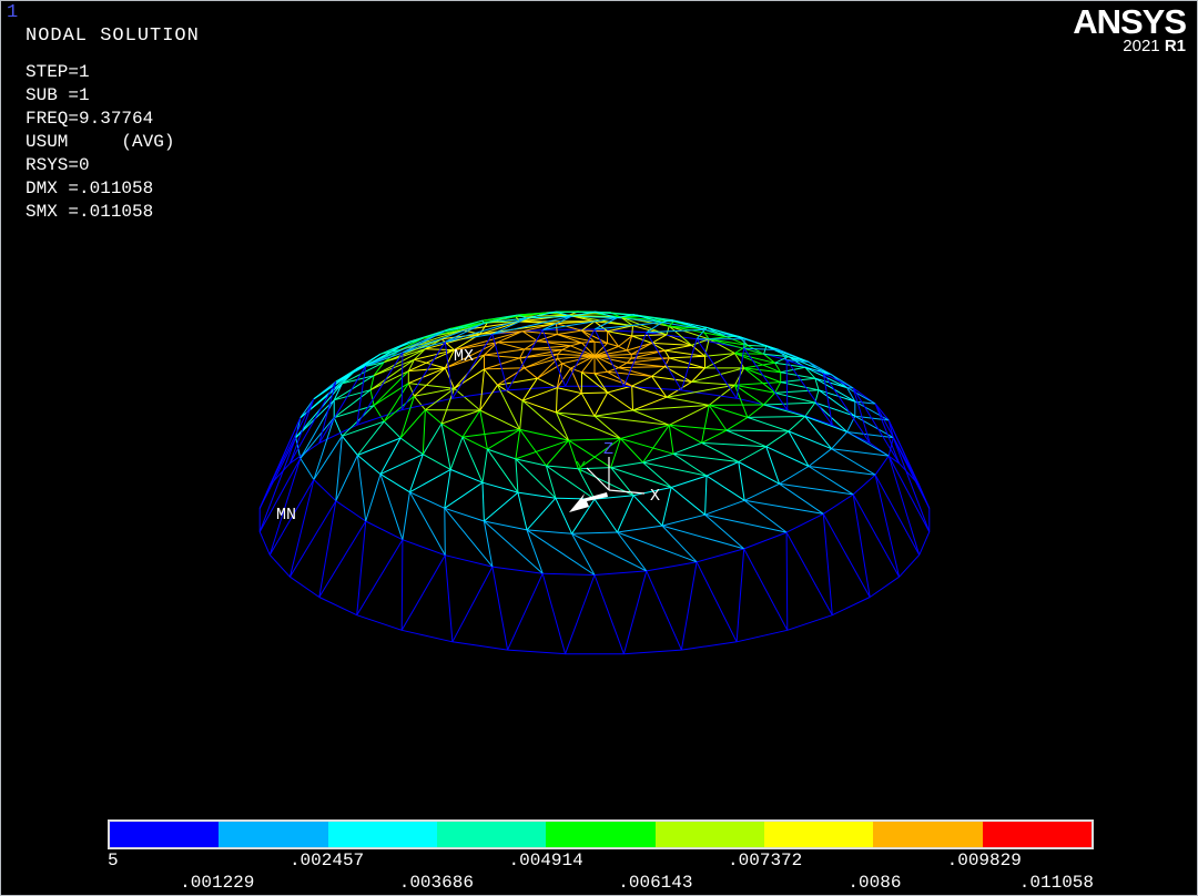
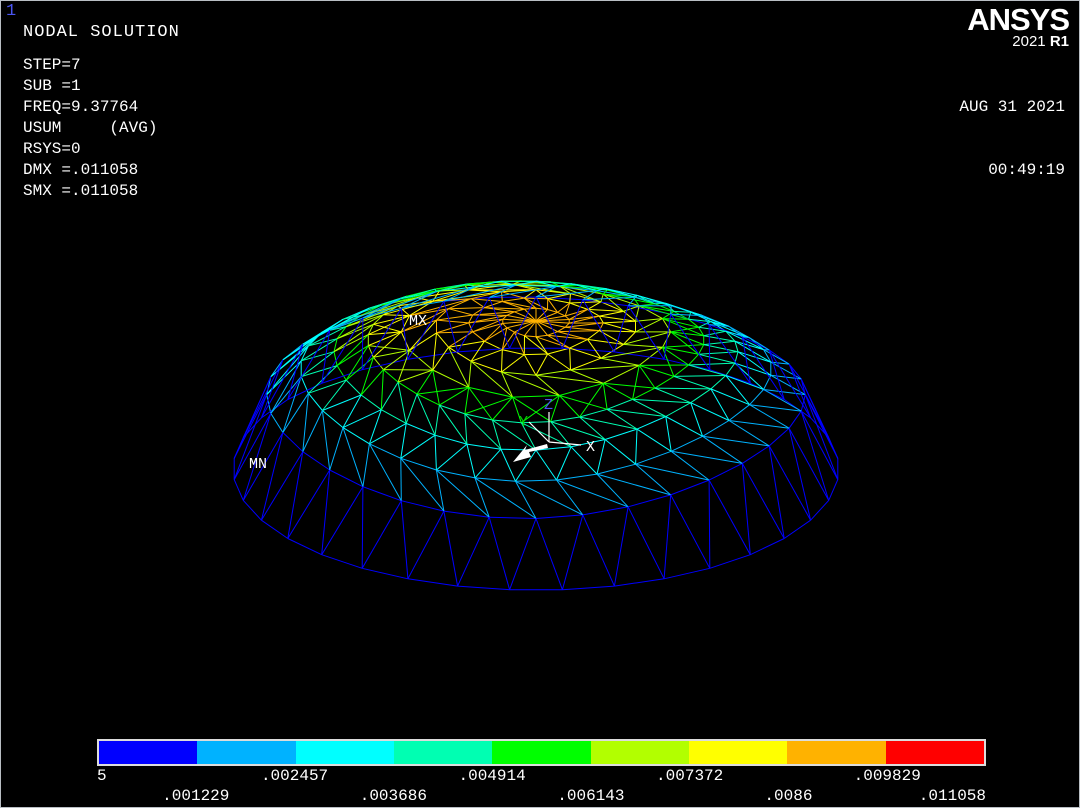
  1
  NODAL SOLUTION
- STEP=1
+ STEP=7
  SUB =1
  FREQ=9.37764
  USUM (AVG)
  RSYS=0
  DMX =.011058
  SMX =.011058
  ANSYS
  2021 R1
+ AUG 31 2021
+ 00:49:19
  MX
  MN
  Z
  Y
  X
  5
  .001229
  .002457
  .003686
  .004914
  .006143
  .007372
  .0086
  .009829
  .011058
